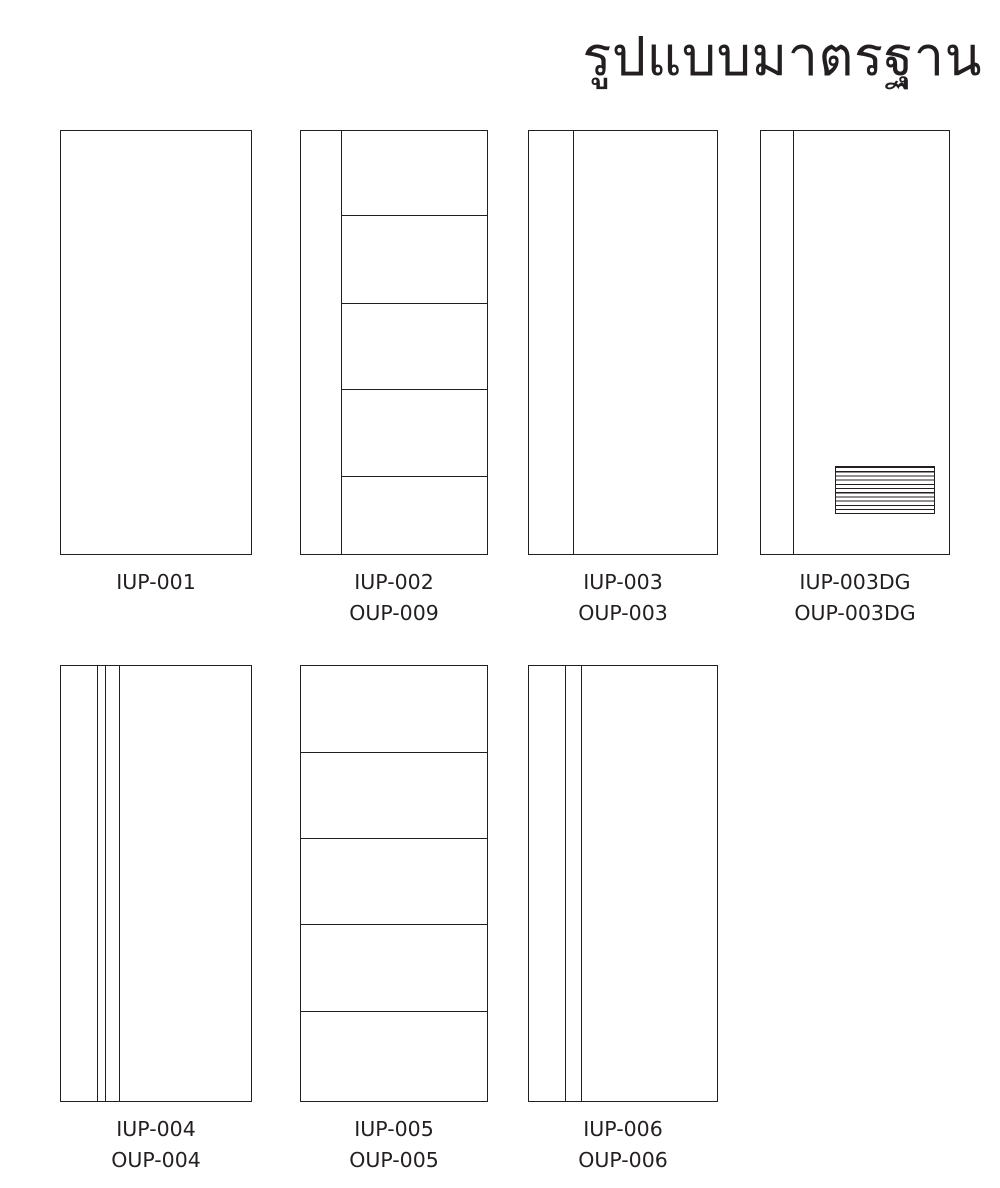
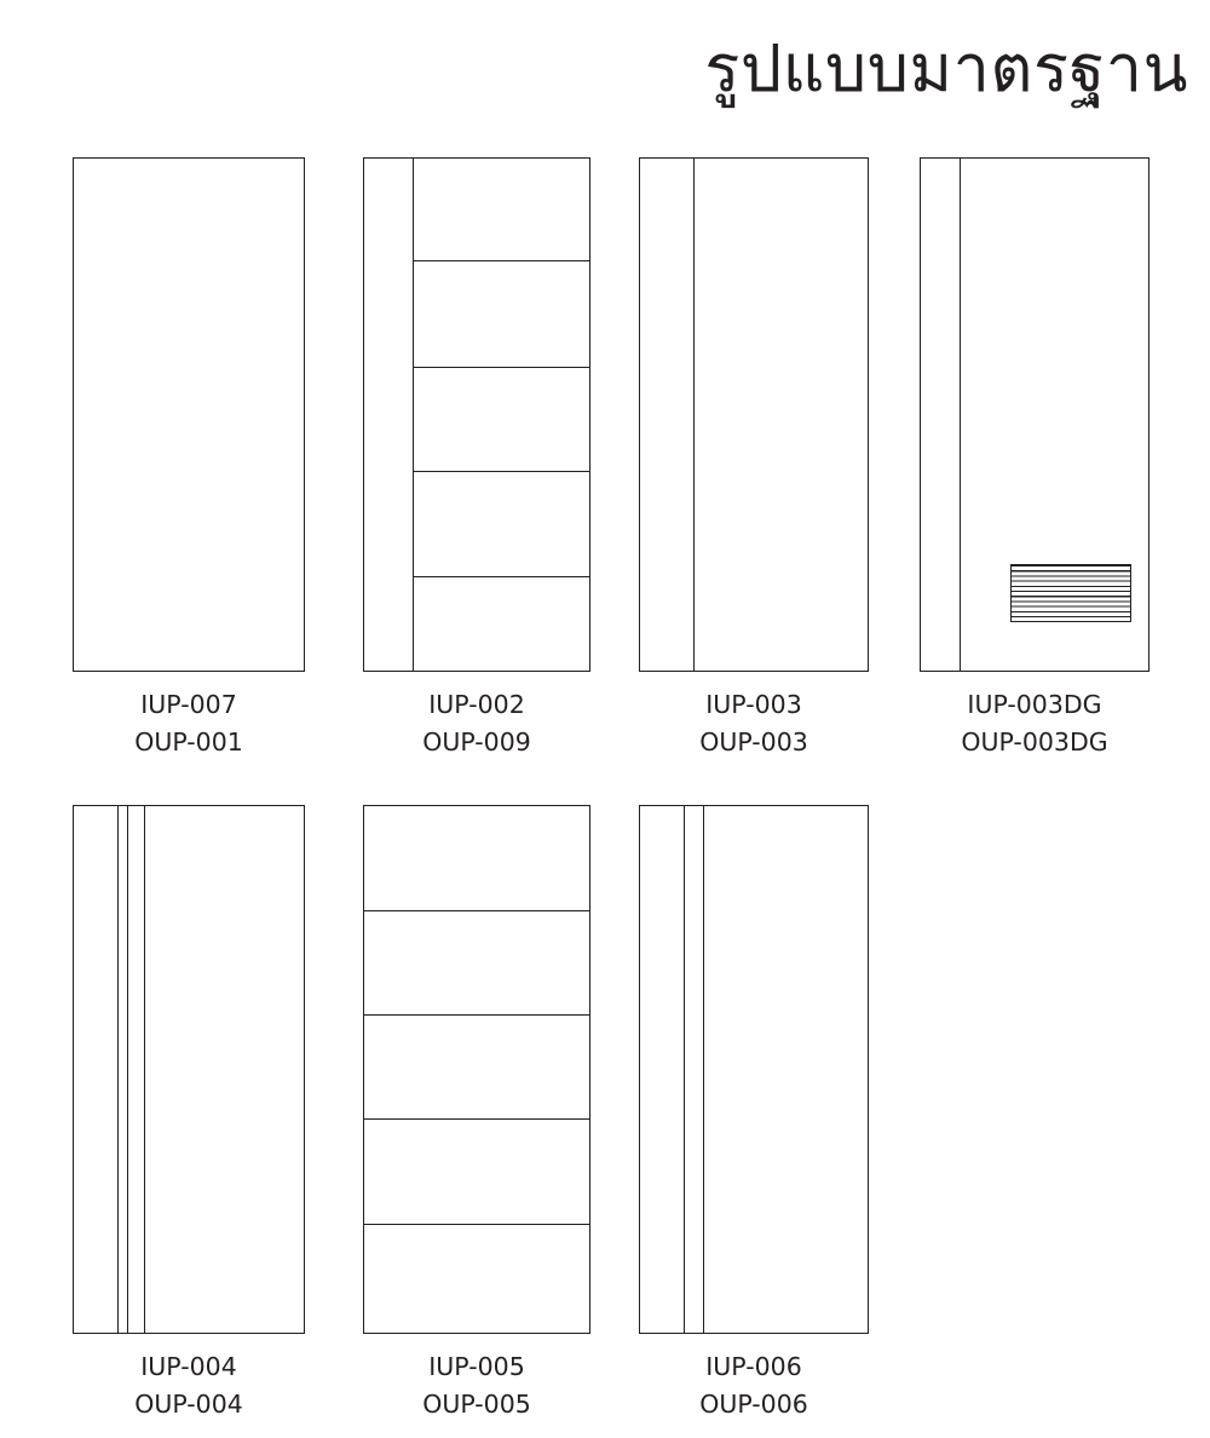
  รูปแบบมาตรฐาน
- IUP-001
+ IUP-007
+ OUP-001
  IUP-002
  OUP-009
  IUP-003
  OUP-003
  IUP-003DG
  OUP-003DG
  IUP-004
  OUP-004
  IUP-005
  OUP-005
  IUP-006
  OUP-006
